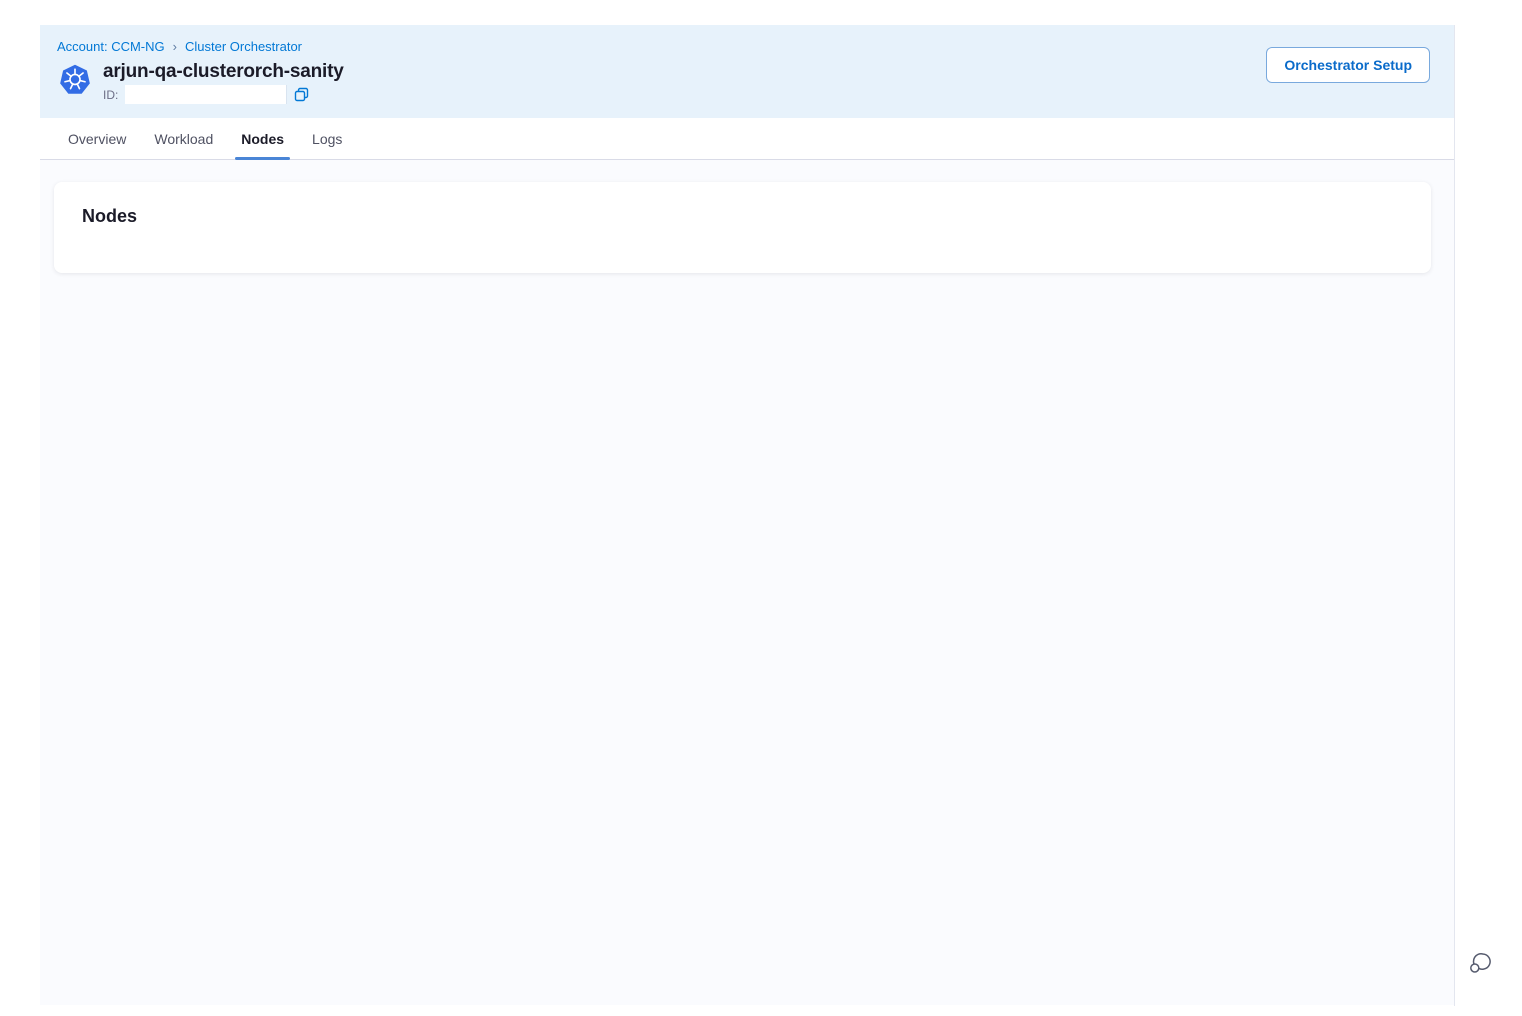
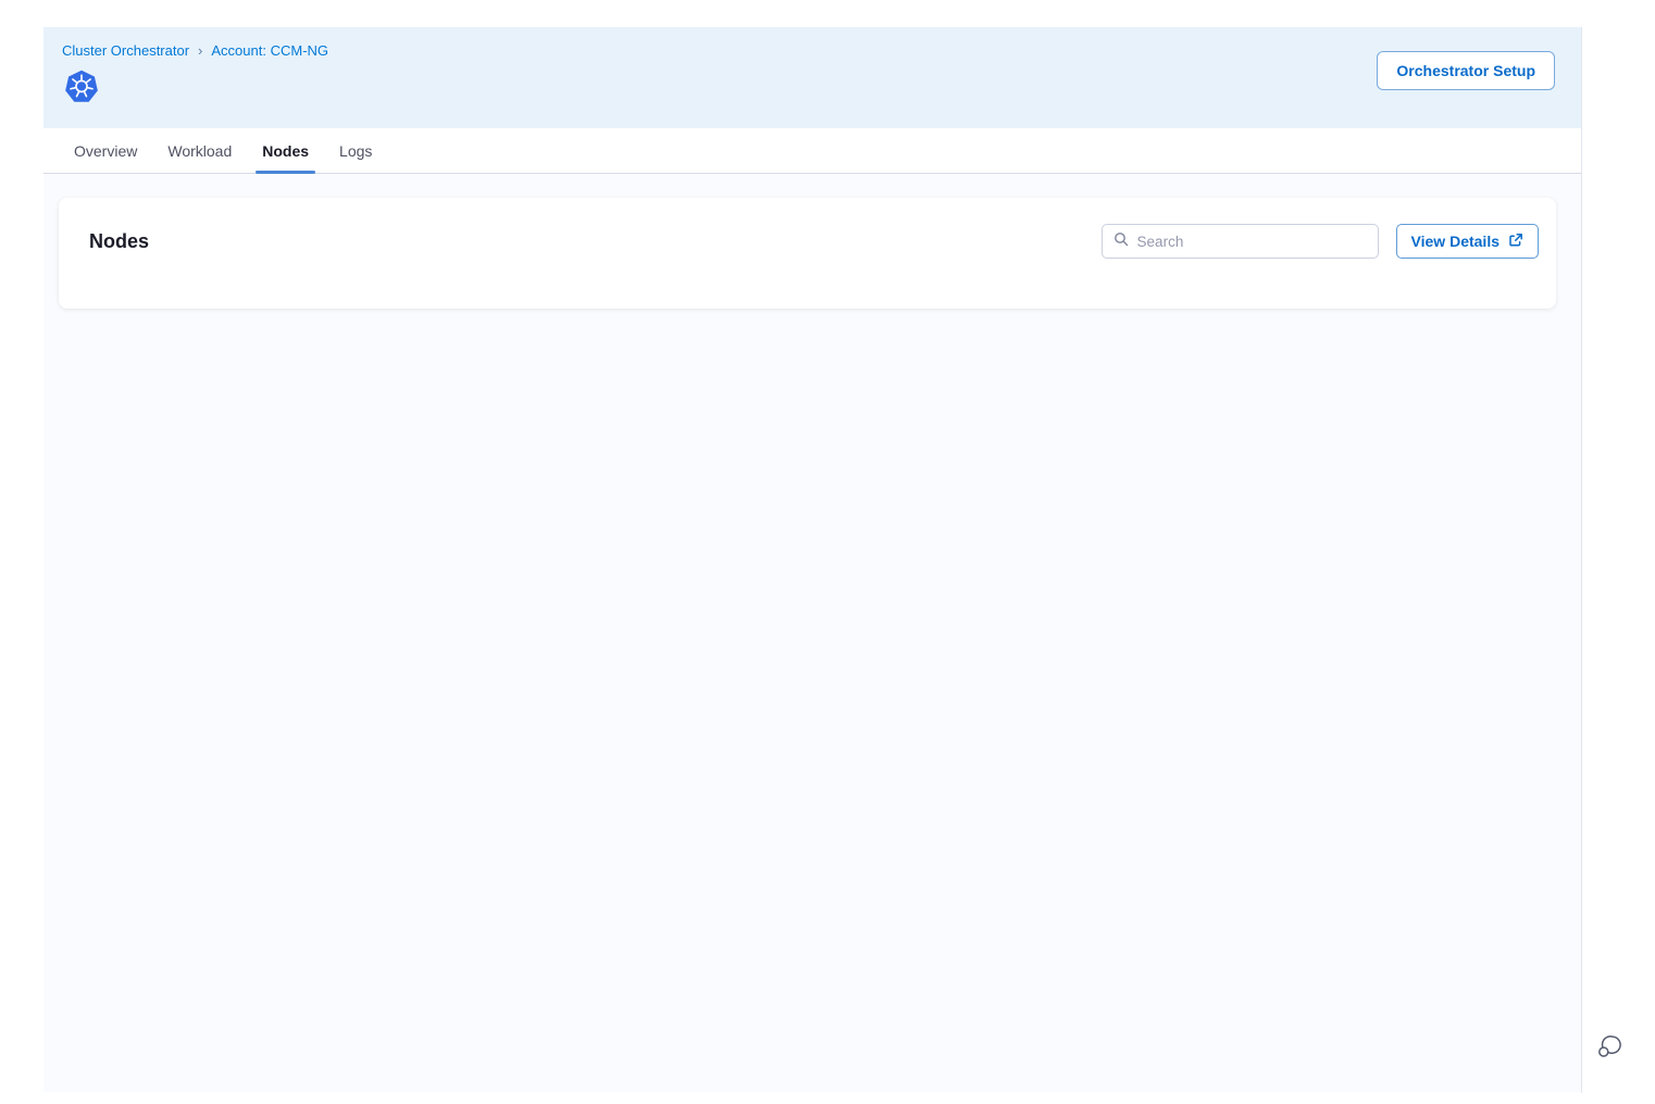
- Account: CCM-NG
+ Cluster Orchestrator
  ›
- Cluster Orchestrator
+ Account: CCM-NG
- arjun-qa-clusterorch-sanity
- ID:
  Orchestrator Setup
  Overview
  Workload
  Nodes
  Logs
  Nodes
+ Search
+ View Details
